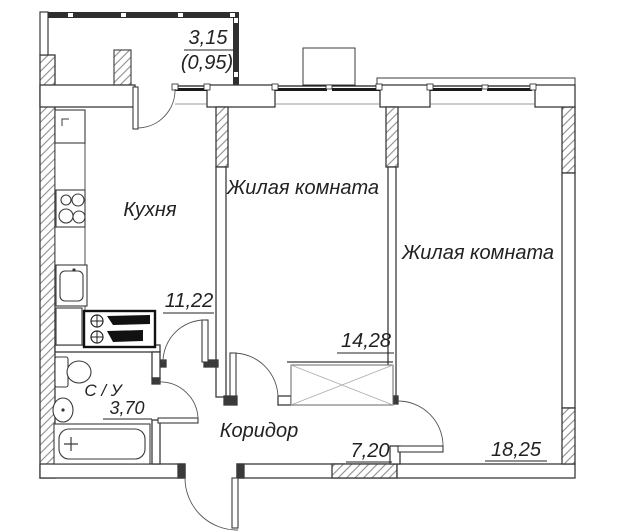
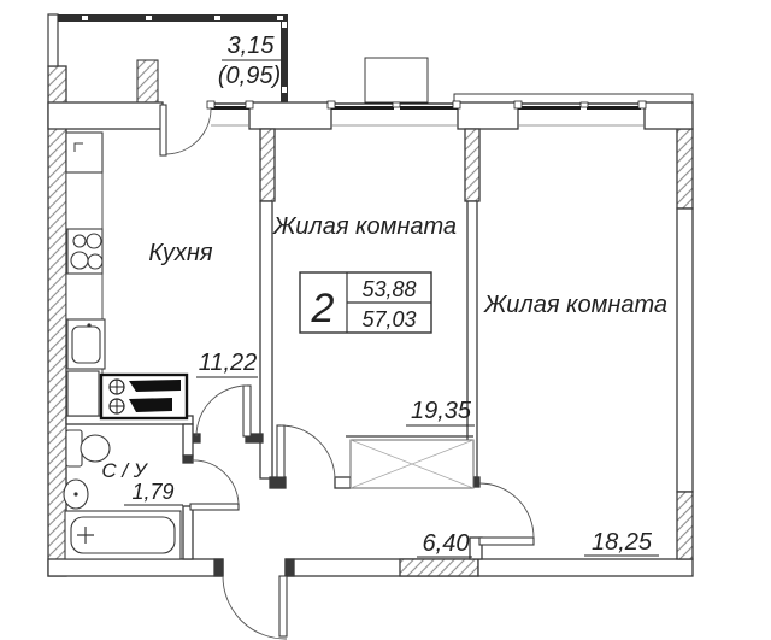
+ 2
+ 53,88
+ 57,03
  3,15
  (0,95)
  Кухня
  11,22
  Жилая комната
- 14,28
+ 19,35
  Жилая комната
  18,25
- Коридор
- 7,20
+ 6,40
  С / У
- 3,70
+ 1,79
